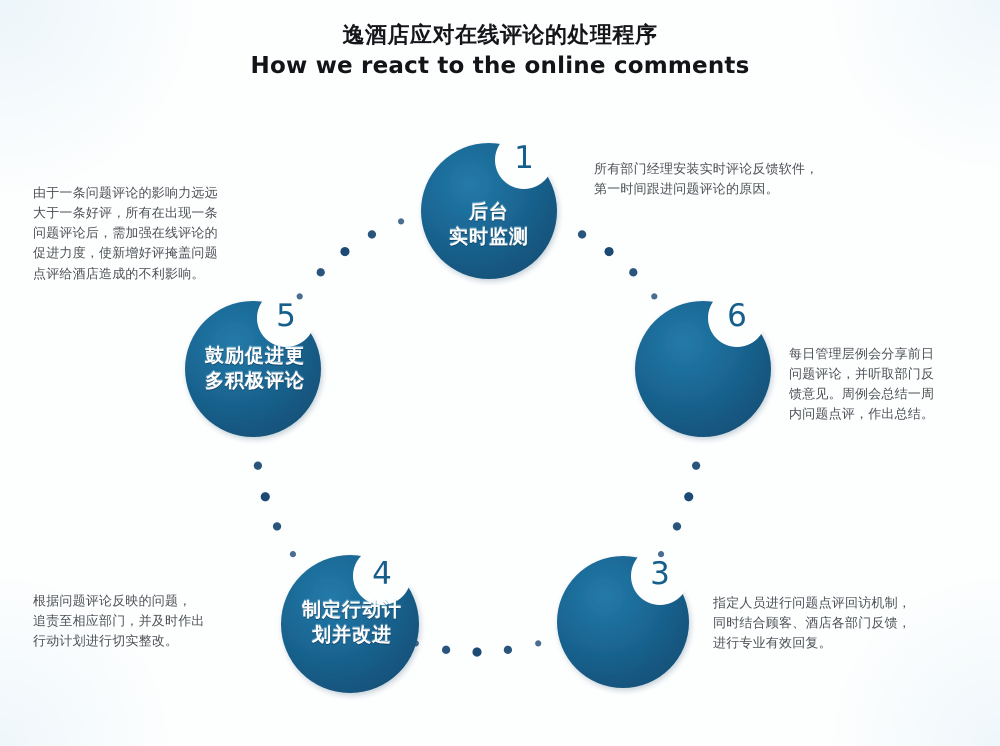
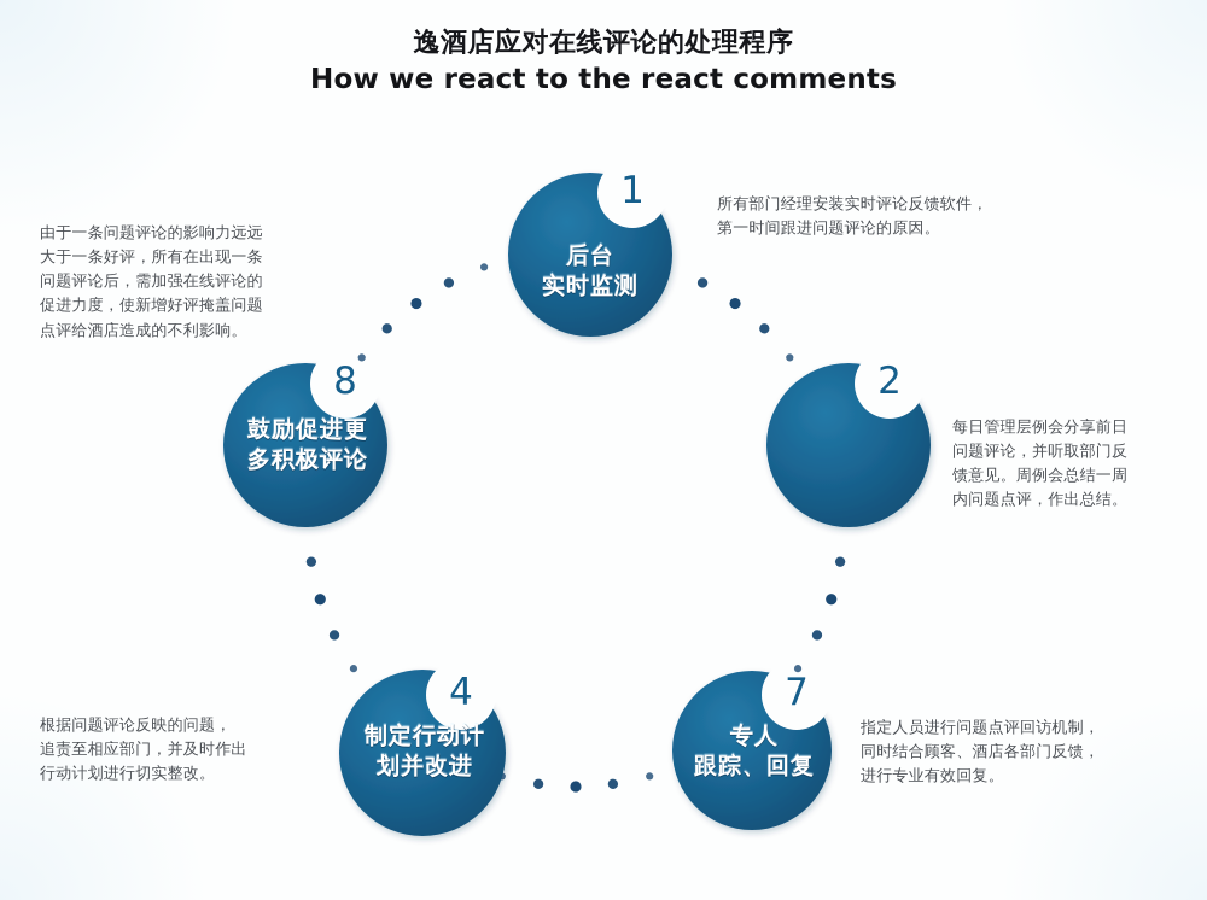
  逸酒店应对在线评论的处理程序
- How we react to the online comments
+ How we react to the react comments
  1
- 6
+ 2
- 3
+ 7
  4
- 5
+ 8
  后台
  实时监测
+ 专人
+ 跟踪、回复
  制定行动计
  划并改进
  鼓励促进更
  多积极评论
  所有部门经理安装实时评论反馈软件，
  第一时间跟进问题评论的原因。
  每日管理层例会分享前日
  问题评论，并听取部门反
  馈意见。周例会总结一周
  内问题点评，作出总结。
  指定人员进行问题点评回访机制，
  同时结合顾客、酒店各部门反馈，
  进行专业有效回复。
  根据问题评论反映的问题，
  追责至相应部门，并及时作出
  行动计划进行切实整改。
  由于一条问题评论的影响力远远
  大于一条好评，所有在出现一条
  问题评论后，需加强在线评论的
  促进力度，使新增好评掩盖问题
  点评给酒店造成的不利影响。
